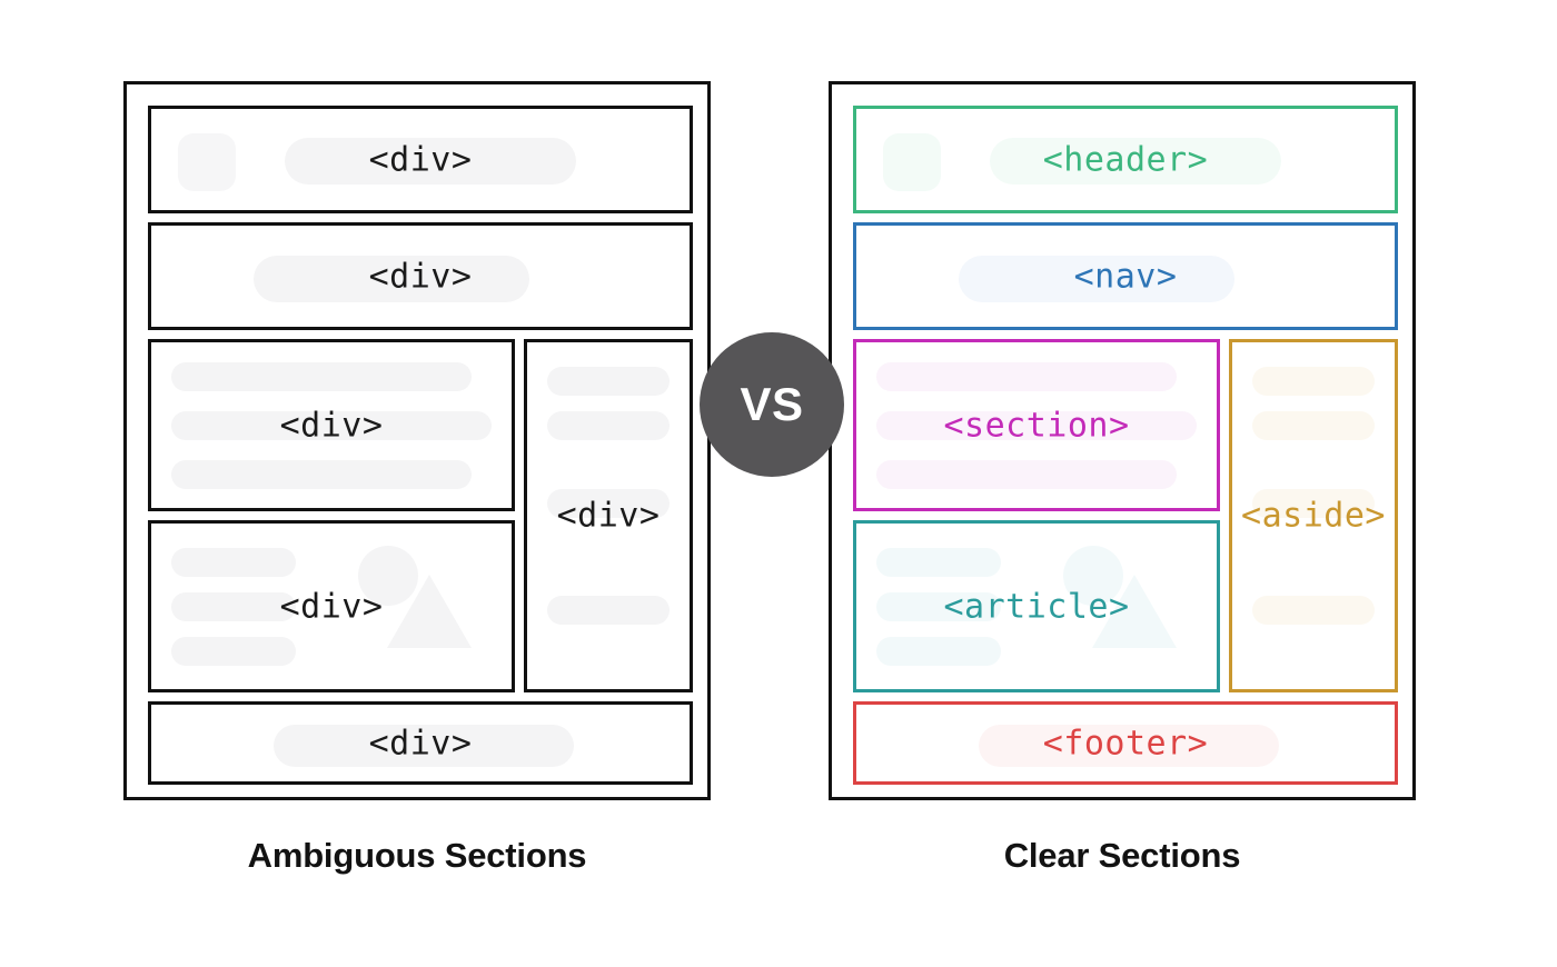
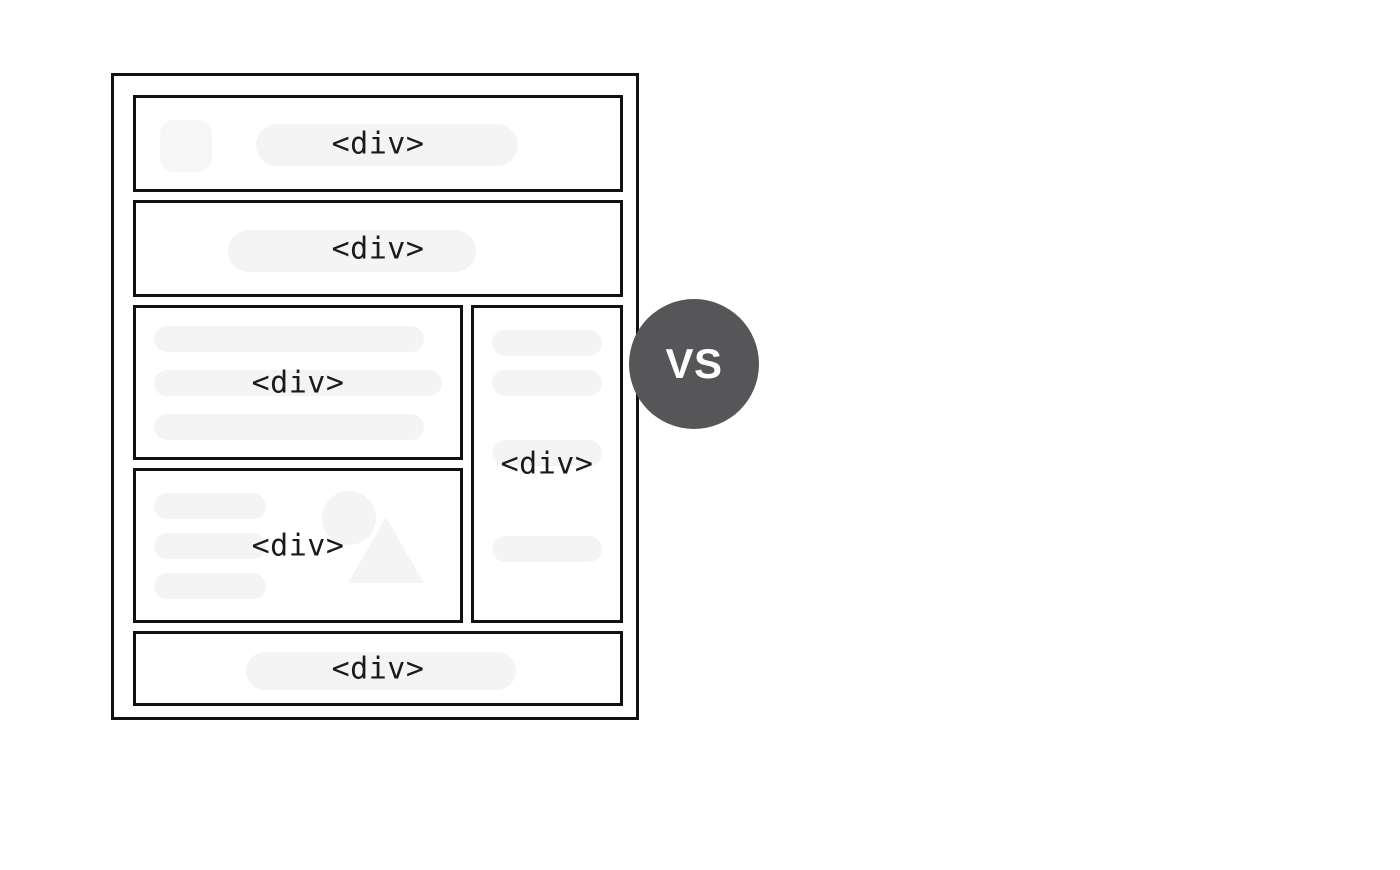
  <div>
  <div>
  <div>
  <div>
  <div>
  <div>
  VS
- <header>
- <nav>
- <section>
- <article>
- <aside>
- <footer>
- Ambiguous Sections
- Clear Sections
